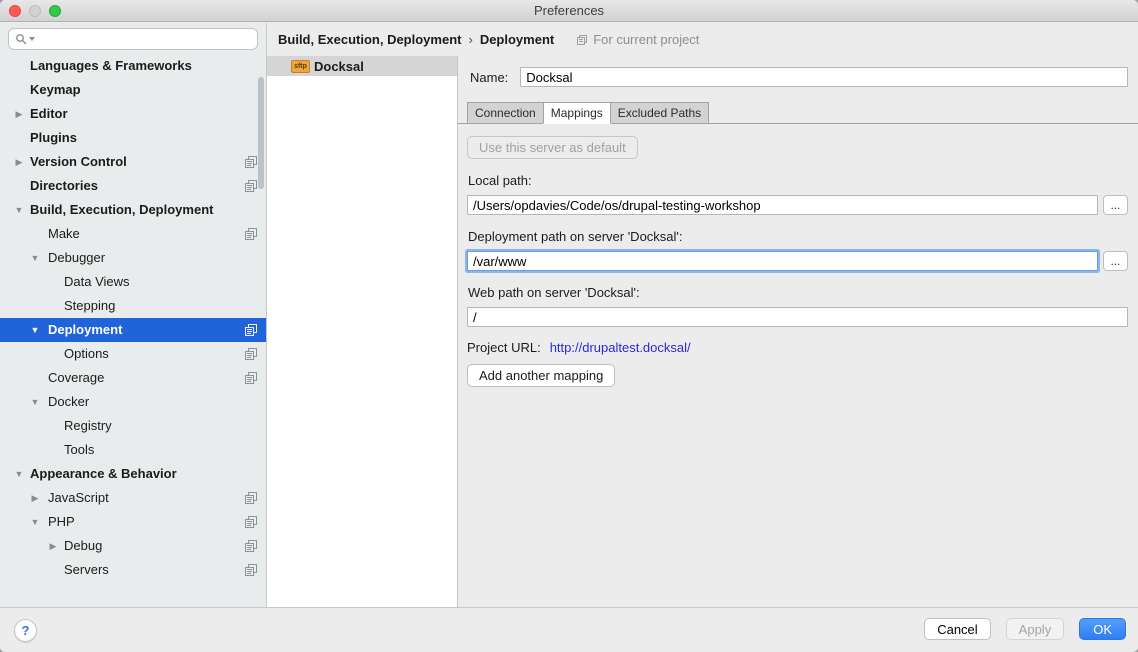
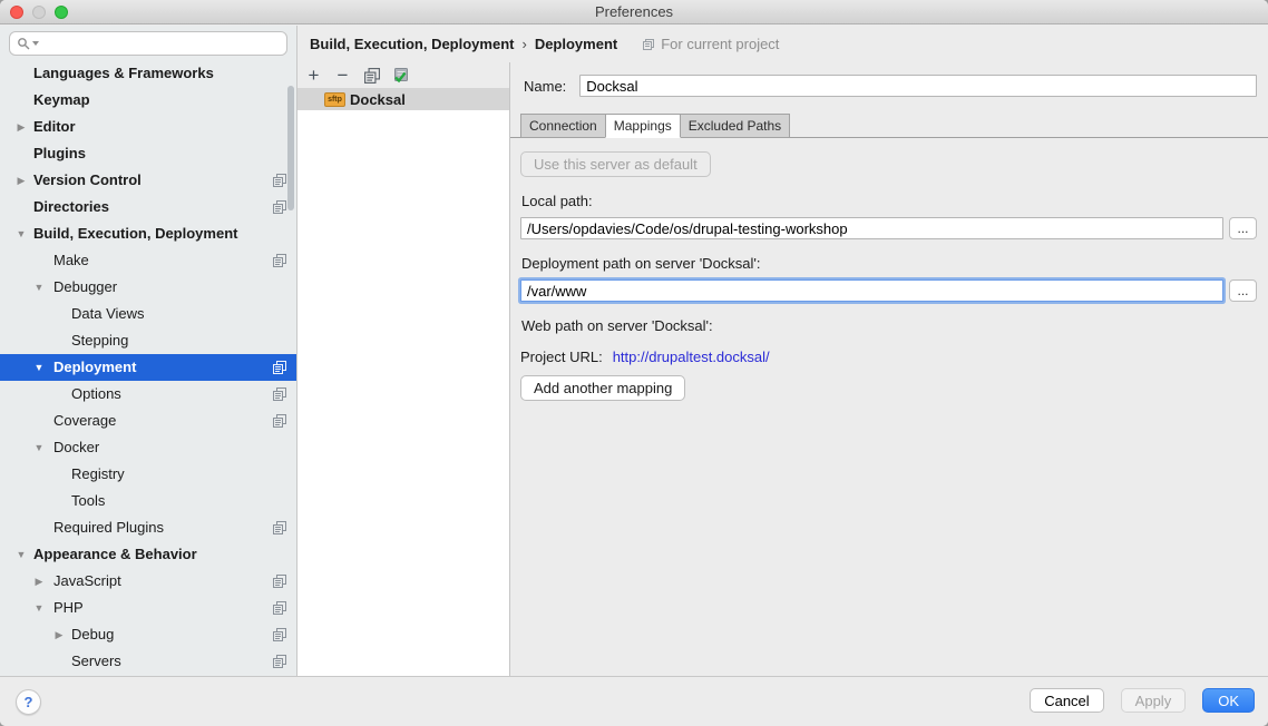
  Preferences
  Languages & Frameworks
  Keymap
  ▶
  Editor
  Plugins
  ▶
  Version Control
  Directories
  ▼
  Build, Execution, Deployment
  Make
  ▼
  Debugger
  Data Views
  Stepping
  ▼
  Deployment
  Options
  Coverage
  ▼
  Docker
  Registry
  Tools
+ Required Plugins
  ▼
  Appearance & Behavior
  ▶
  JavaScript
  ▼
  PHP
  ▶
  Debug
  Servers
  Build, Execution, Deployment
  ›
  Deployment
  For current project
+ +
+ −
  Docksal
  Name:
  Docksal
  Connection
  Mappings
  Excluded Paths
  Use this server as default
  Local path:
  /Users/opdavies/Code/os/drupal-testing-workshop
  ...
  Deployment path on server 'Docksal':
  /var/www
  ...
  Web path on server 'Docksal':
- /
  Project URL:
  http://drupaltest.docksal/
  Add another mapping
  ?
  Cancel
  Apply
  OK
